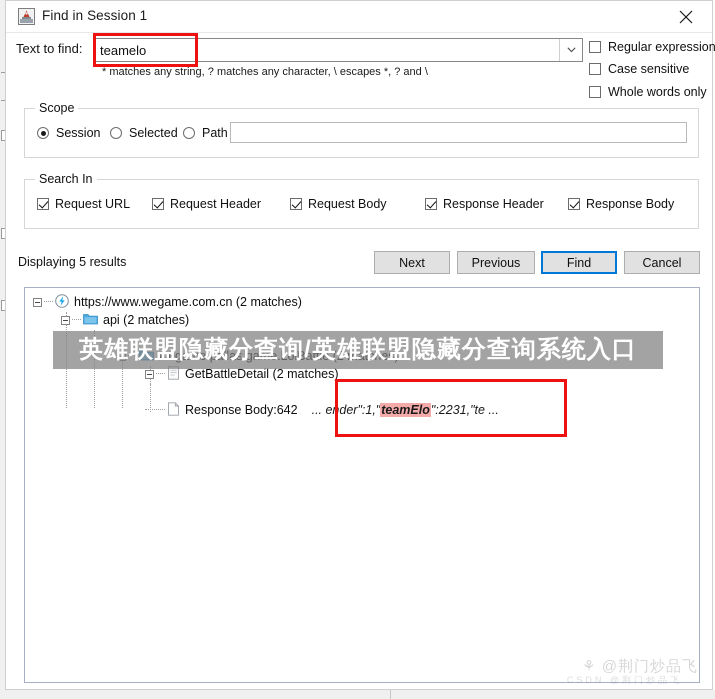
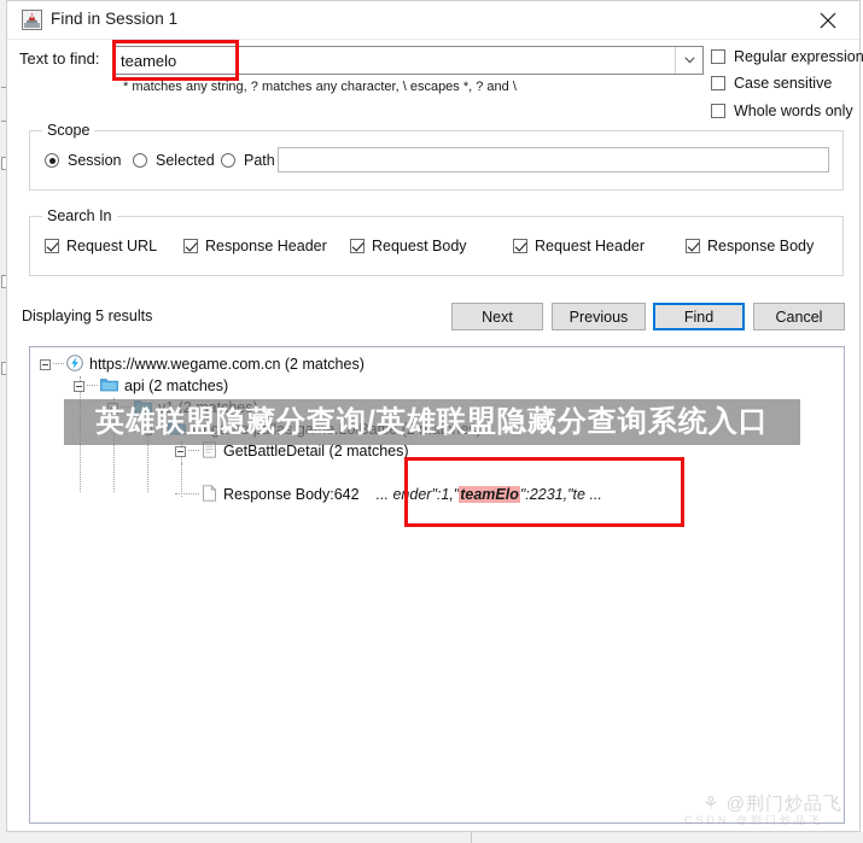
  Find in Session 1
  Text to find:
  teamelo
  * matches any string, ? matches any character, \ escapes *, ? and \
  Regular expression
  Case sensitive
  Whole words only
  Scope
  Session
  Selected
  Path
  Search In
  Request URL
- Request Header
+ Response Header
  Request Body
- Response Header
+ Request Header
  Response Body
  Displaying 5 results
  Next
  Previous
  Find
  Cancel
  https://www.wegame.com.cn (2 matches)
  api (2 matches)
+ v1 (2 matches)
  wegame.pallas.game.LolBattle (2 matches)
  GetBattleDetail (2 matches)
  Response Body:642
  ... ender":1,"teamElo":2231,"te ...
  英雄联盟隐藏分查询/英雄联盟隐藏分查询系统入口
  ⚘ @荆门炒品飞
  CSDN @荆门炒品飞
